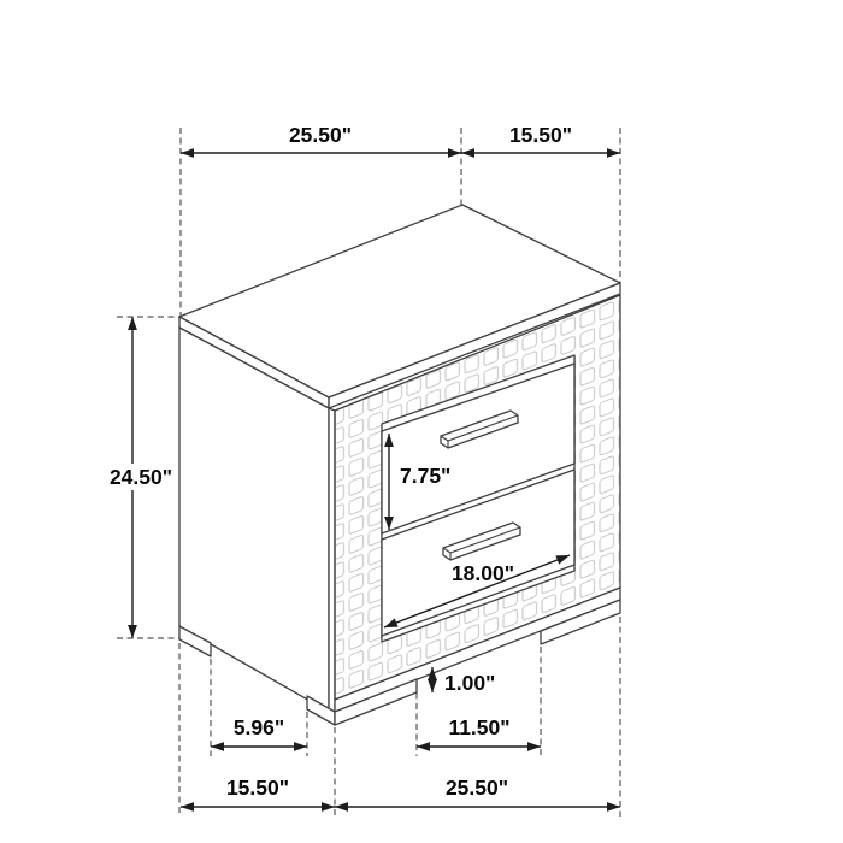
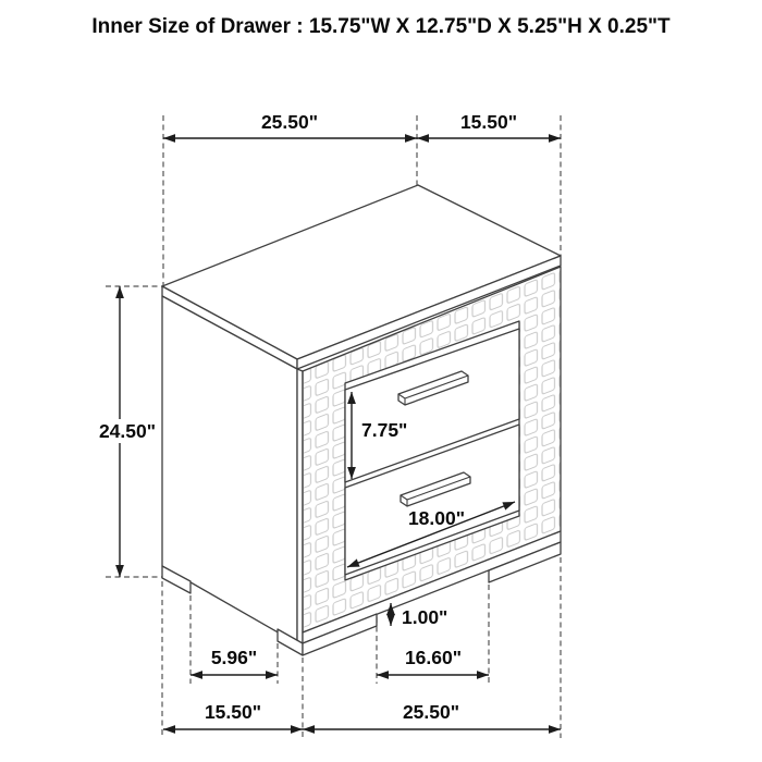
+ Inner Size of Drawer : 15.75"W X 12.75"D X 5.25"H X 0.25"T
  25.50"
  15.50"
  24.50"
  7.75"
  18.00"
  1.00"
  5.96"
- 11.50"
+ 16.60"
  15.50"
  25.50"
